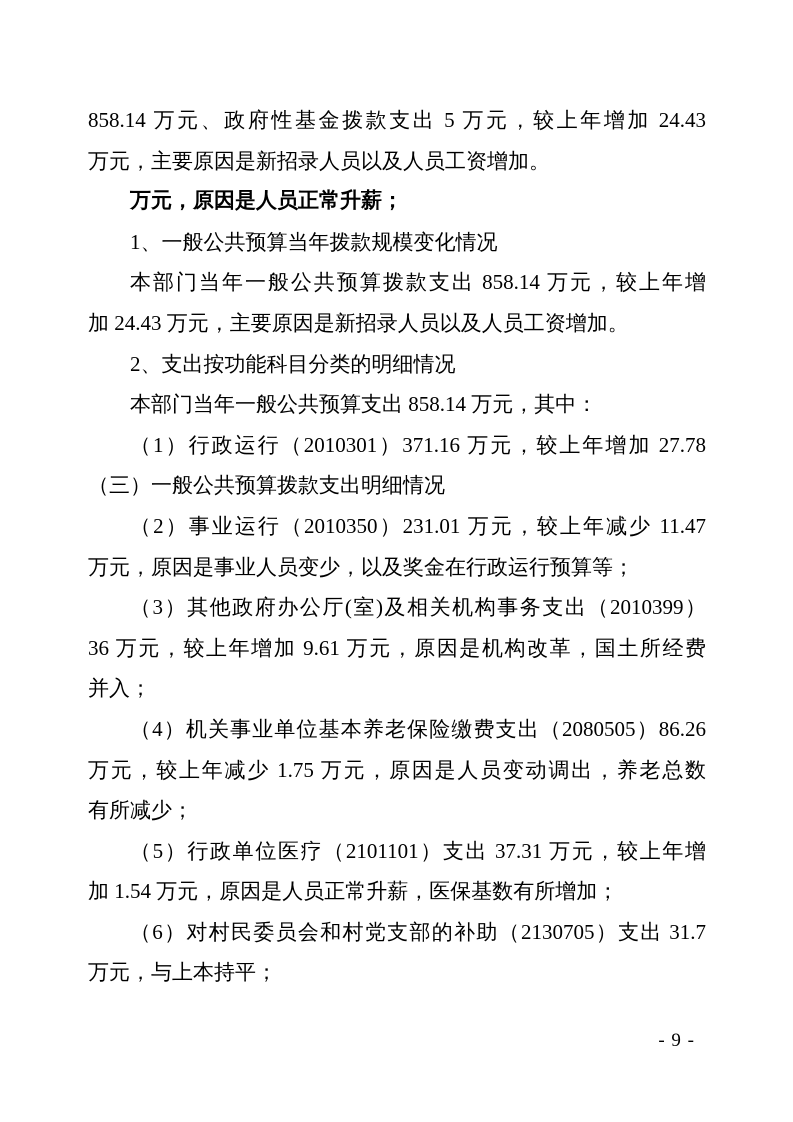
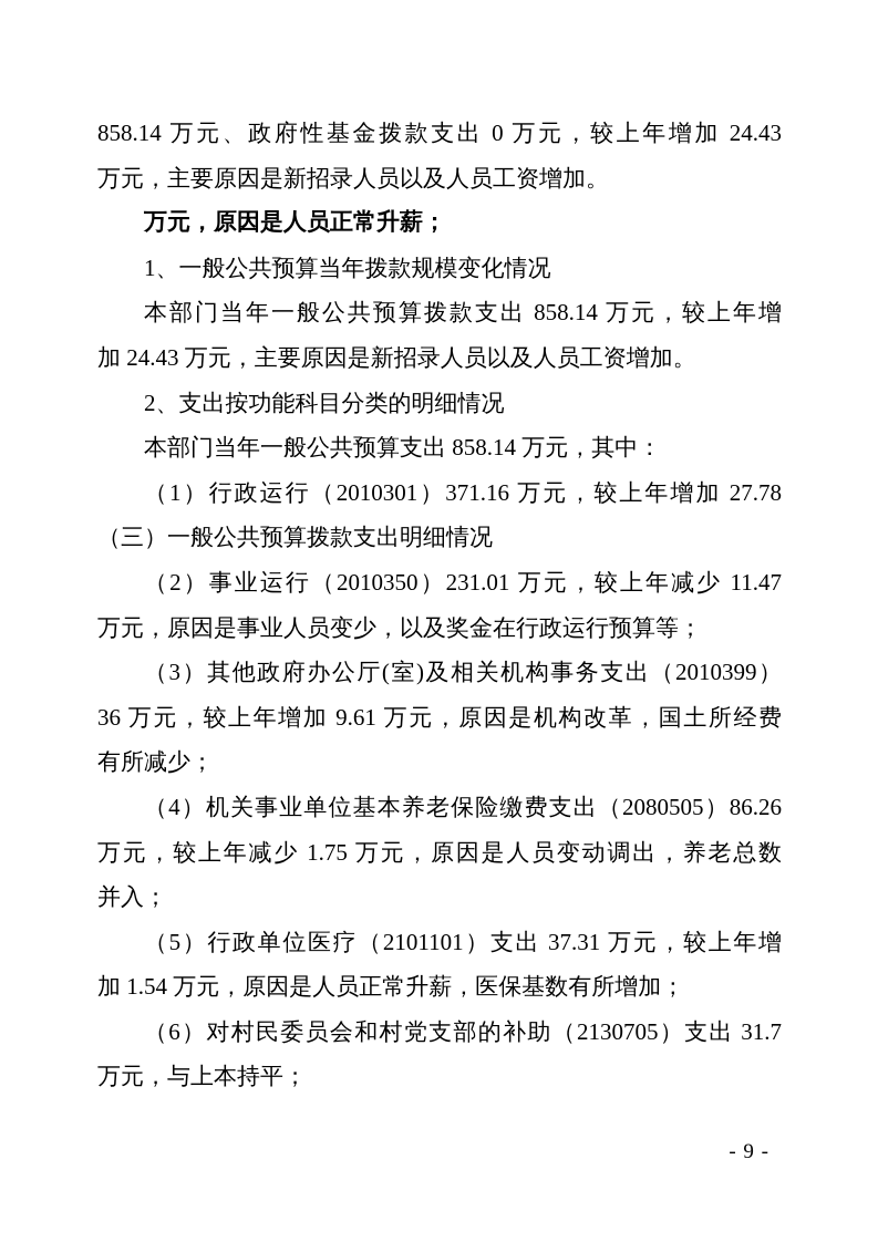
- 858.14 万元、政府性基金拨款支出 5 万元，较上年增加 24.43
+ 858.14 万元、政府性基金拨款支出 0 万元，较上年增加 24.43
  万元，主要原因是新招录人员以及人员工资增加。
  万元，原因是人员正常升薪；
  1、一般公共预算当年拨款规模变化情况
  本部门当年一般公共预算拨款支出 858.14 万元，较上年增
  加 24.43 万元，主要原因是新招录人员以及人员工资增加。
  2、支出按功能科目分类的明细情况
  本部门当年一般公共预算支出 858.14 万元，其中：
  （1）行政运行（2010301）371.16 万元，较上年增加 27.78
  （三）一般公共预算拨款支出明细情况
  （2）事业运行（2010350）231.01 万元，较上年减少 11.47
  万元，原因是事业人员变少，以及奖金在行政运行预算等；
  （3）其他政府办公厅(室)及相关机构事务支出（2010399）
  36 万元，较上年增加 9.61 万元，原因是机构改革，国土所经费
- 并入；
+ 有所减少；
  （4）机关事业单位基本养老保险缴费支出（2080505）86.26
  万元，较上年减少 1.75 万元，原因是人员变动调出，养老总数
- 有所减少；
+ 并入；
  （5）行政单位医疗（2101101）支出 37.31 万元，较上年增
  加 1.54 万元，原因是人员正常升薪，医保基数有所增加；
  （6）对村民委员会和村党支部的补助（2130705）支出 31.7
  万元，与上本持平；
  - 9 -
